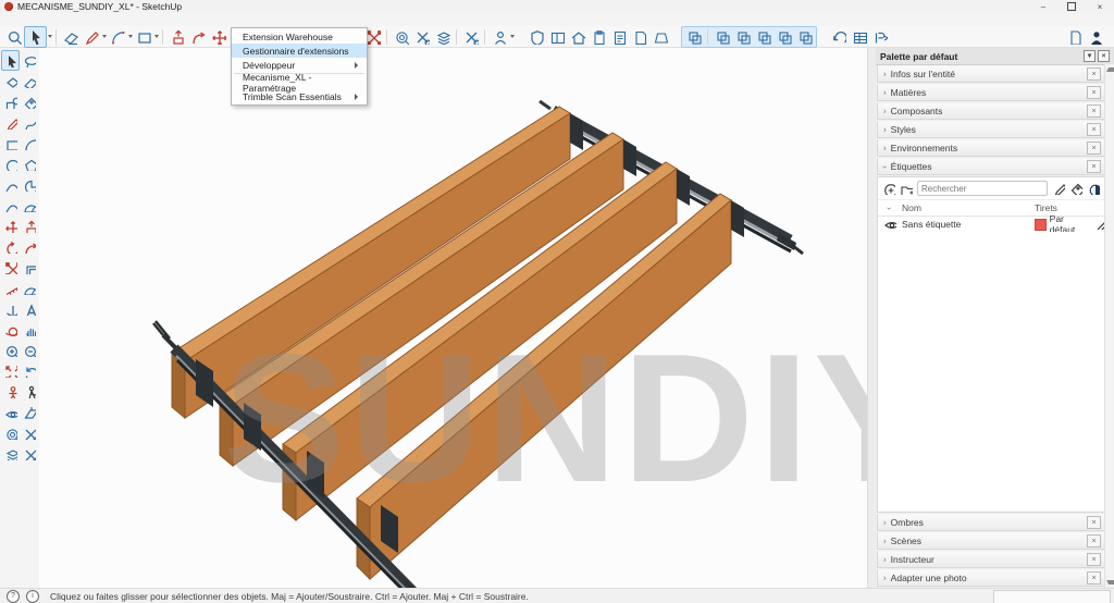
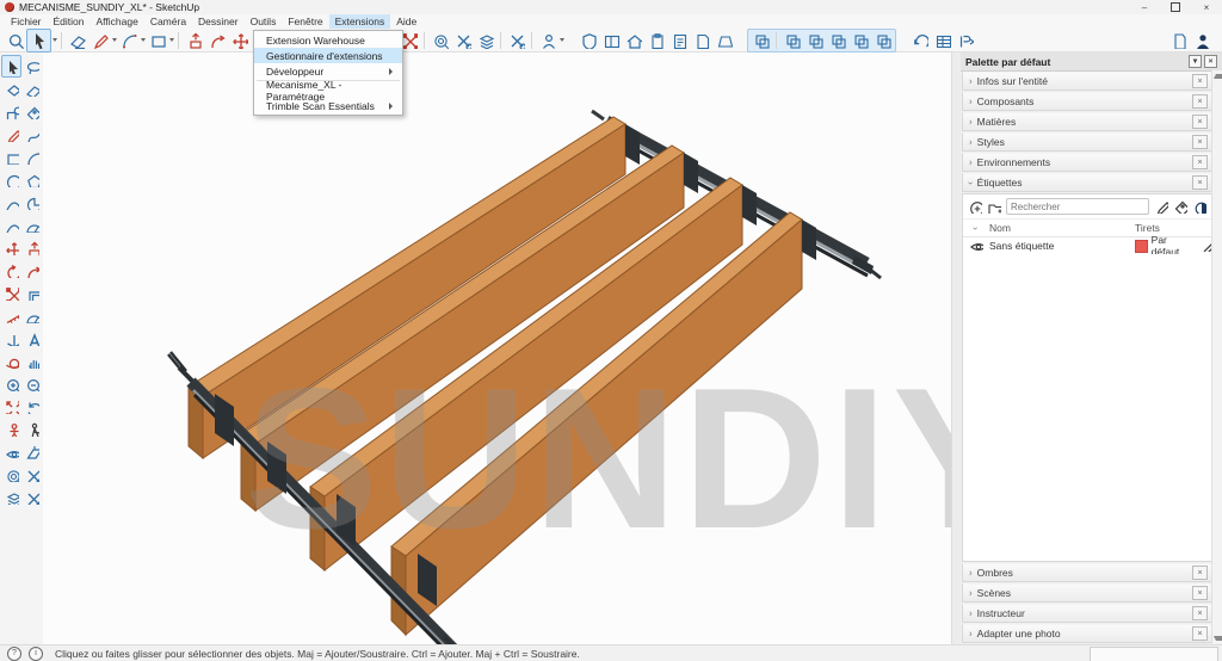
  MECANISME_SUNDIY_XL* - SketchUp
  –
  ×
+ Fichier
+ Édition
+ Affichage
+ Caméra
+ Dessiner
+ Outils
+ Fenêtre
+ Extensions
+ Aide
  SUNDI
  Extension Warehouse
  Gestionnaire d'extensions
  Développeur
  Mecanisme_XL - Paramétrage
  Trimble Scan Essentials
  Palette par défaut
  ›
  Infos sur l'entité
  ›
- Matières
+ Composants
  ›
- Composants
+ Matières
  ›
  Styles
  ›
  Environnements
  Étiquettes
  Rechercher
  Nom
  Tirets
  Sans étiquette
  Par défaut
  ›
  Ombres
  ›
  Scènes
  ›
  Instructeur
  ›
  Adapter une photo
  Cliquez ou faites glisser pour sélectionner des objets. Maj = Ajouter/Soustraire. Ctrl = Ajouter. Maj + Ctrl = Soustraire.
